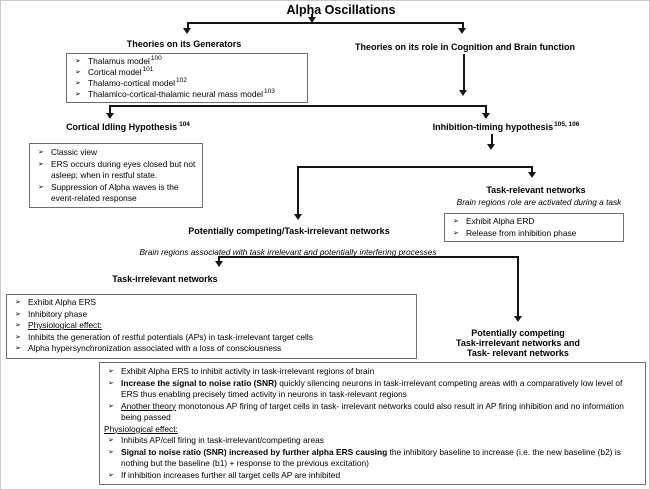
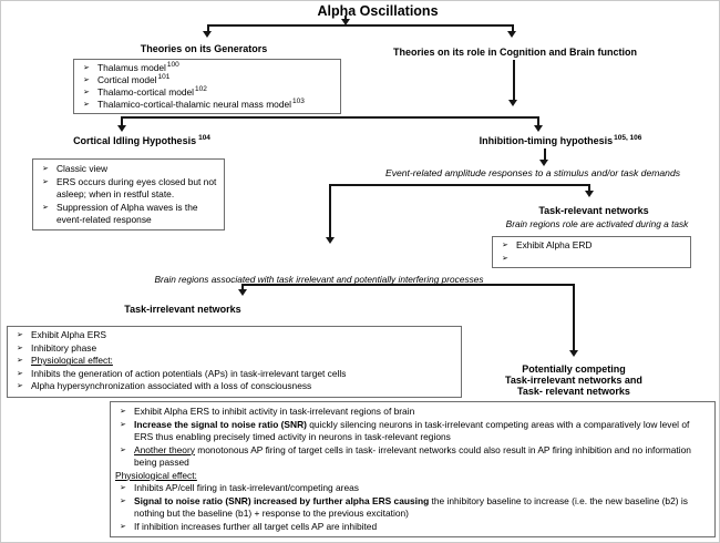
  Alpha Oscillations
  Theories on its Generators
  Thalamus model
  Cortical model
  Thalamo-cortical model
  Thalamico-cortical-thalamic neural mass model
  Theories on its role in Cognition and Brain function
  Cortical Idling Hypothesis
  Classic view
  ERS occurs during eyes closed but not asleep; when in restful state.
  Suppression of Alpha waves is the event-related response
  Inhibition-timing hypothesis
+ Event-related amplitude responses to a stimulus and/or task demands
  Task-relevant networks
  Brain regions role are activated during a task
  Exhibit Alpha ERD
- Release from inhibition phase
- Potentially competing/Task-irrelevant networks
  Brain regions associated with task irrelevant and potentially interfering processes
  Task-irrelevant networks
  Exhibit Alpha ERS
  Inhibitory phase
  Physiological effect:
- Inhibits the generation of restful potentials (APs) in task-irrelevant target cells
+ Inhibits the generation of action potentials (APs) in task-irrelevant target cells
  Alpha hypersynchronization associated with a loss of consciousness
  Potentially competing
  Task-irrelevant networks and
  Task- relevant networks
  Exhibit Alpha ERS to inhibit activity in task-irrelevant regions of brain
  Increase the signal to noise ratio (SNR) quickly silencing neurons in task-irrelevant competing areas with a comparatively low level of ERS thus enabling precisely timed activity in neurons in task-relevant regions
  Another theory monotonous AP firing of target cells in task- irrelevant networks could also result in AP firing inhibition and no information being passed
  Physiological effect:
  Inhibits AP/cell firing in task-irrelevant/competing areas
  Signal to noise ratio (SNR) increased by further alpha ERS causing the inhibitory baseline to increase (i.e. the new baseline (b2) is nothing but the baseline (b1) + response to the previous excitation)
  If inhibition increases further all target cells AP are inhibited
